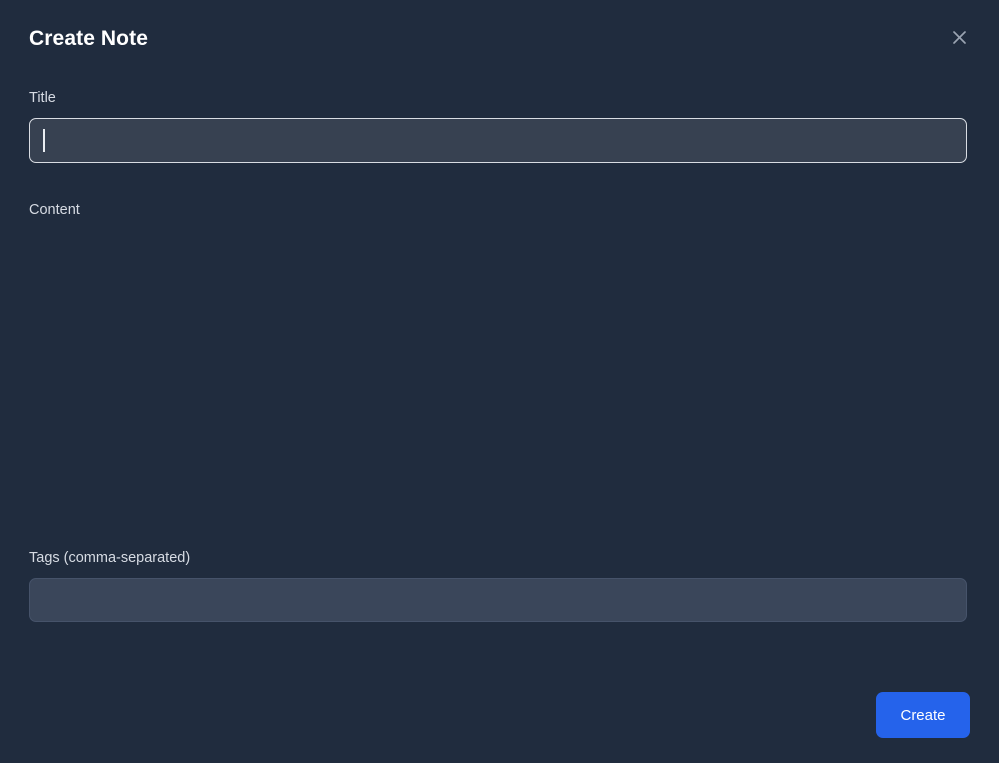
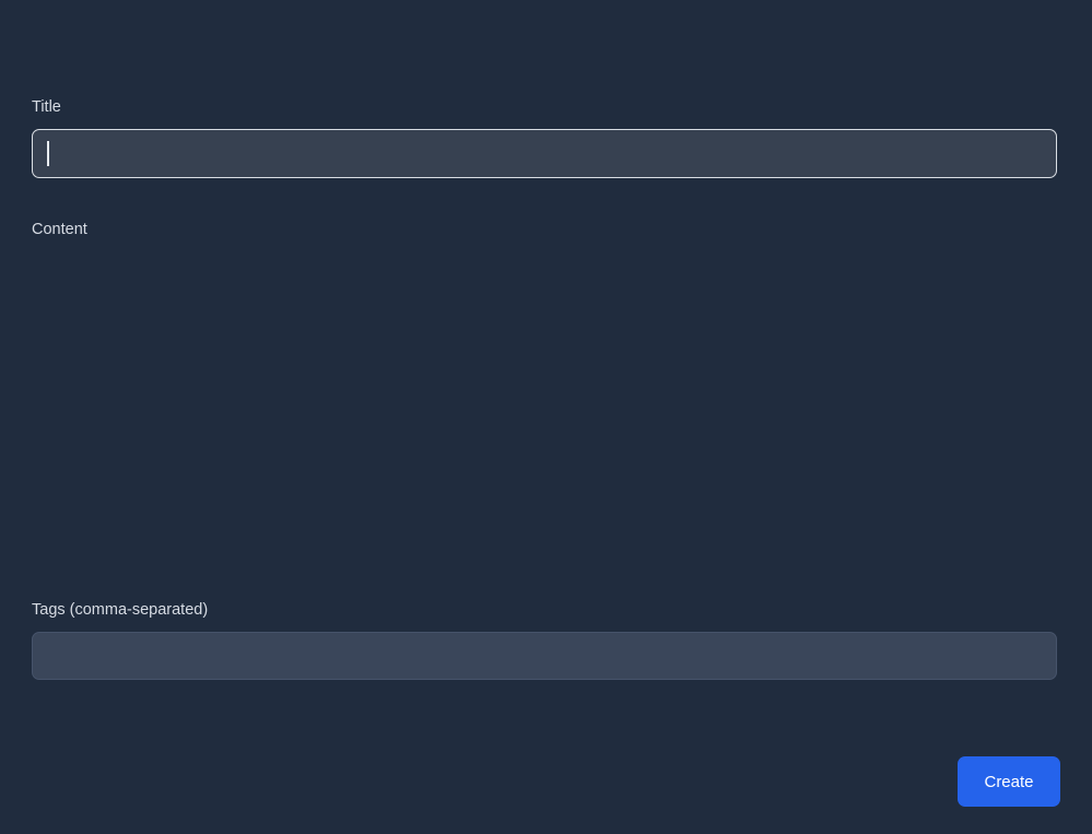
- Create Note
  Title
  Content
  Tags (comma-separated)
  Create
